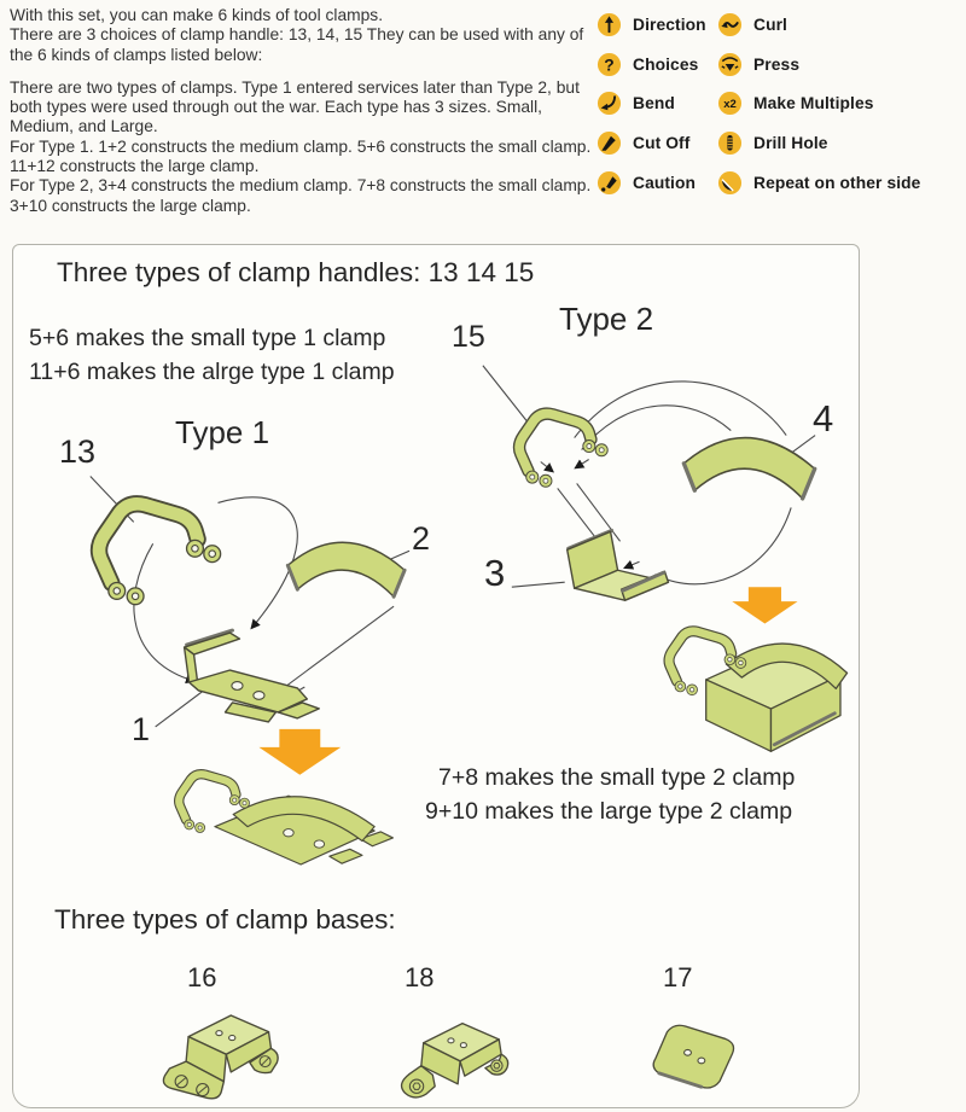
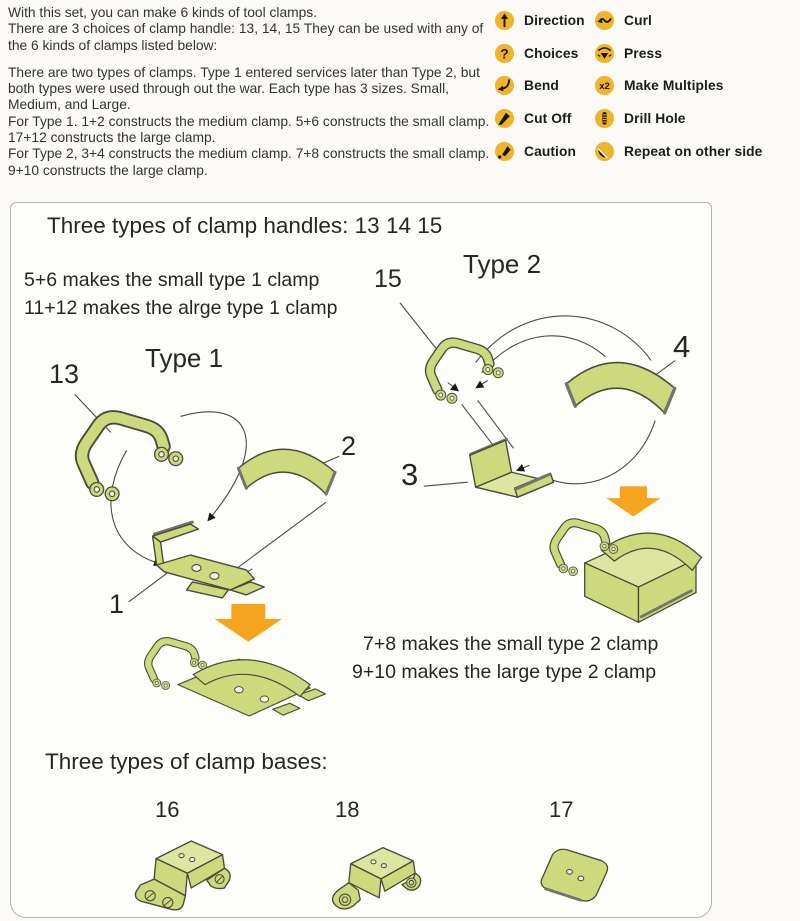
  With this set, you can make 6 kinds of tool clamps.
  There are 3 choices of clamp handle: 13, 14, 15 They can be used with any of
  the 6 kinds of clamps listed below:
  There are two types of clamps. Type 1 entered services later than Type 2, but
  both types were used through out the war. Each type has 3 sizes. Small,
  Medium, and Large.
  For Type 1. 1+2 constructs the medium clamp. 5+6 constructs the small clamp.
- 11+12 constructs the large clamp.
+ 17+12 constructs the large clamp.
  For Type 2, 3+4 constructs the medium clamp. 7+8 constructs the small clamp.
- 3+10 constructs the large clamp.
+ 9+10 constructs the large clamp.
  Direction
  ?
  Choices
  Bend
  Cut Off
  Caution
  Curl
  Press
  x2
  Make Multiples
  Drill Hole
  Repeat on other side
  Three types of clamp handles: 13 14 15
  5+6 makes the small type 1 clamp
- 11+6 makes the alrge type 1 clamp
+ 11+12 makes the alrge type 1 clamp
  15
  Type 2
  Type 1
  13
  2
  4
  3
  1
  7+8 makes the small type 2 clamp
  9+10 makes the large type 2 clamp
  Three types of clamp bases:
  16
  18
  17
